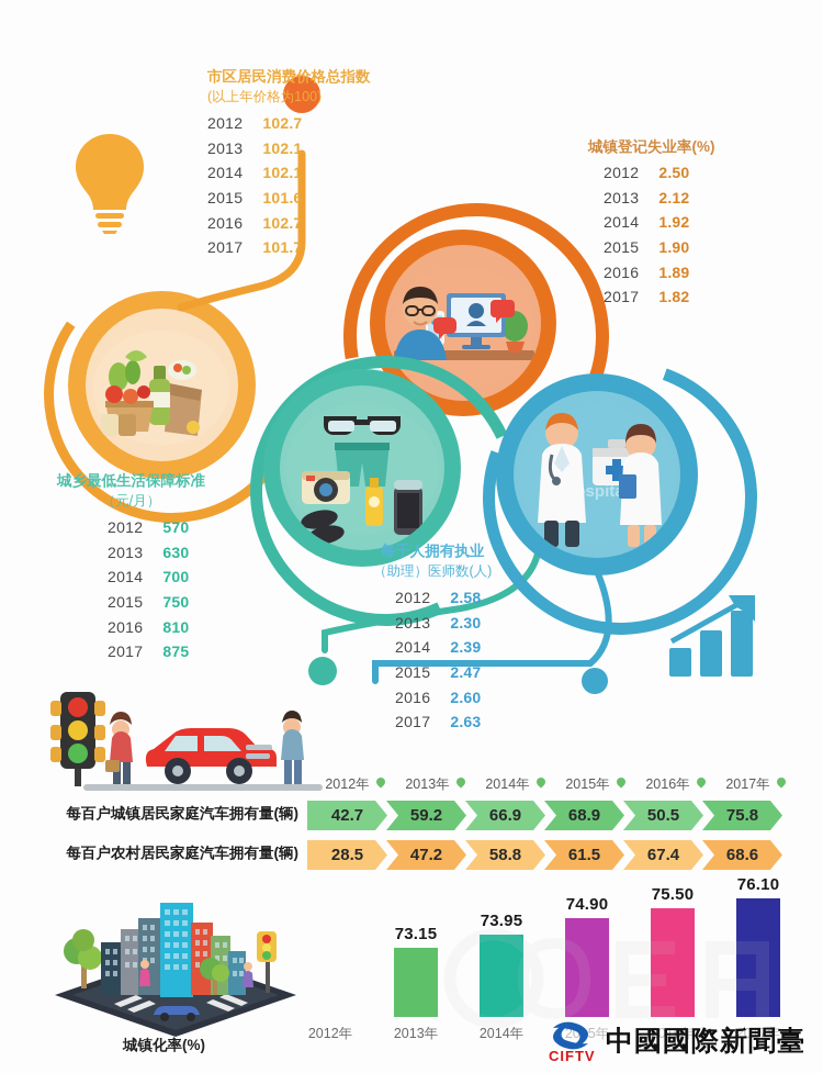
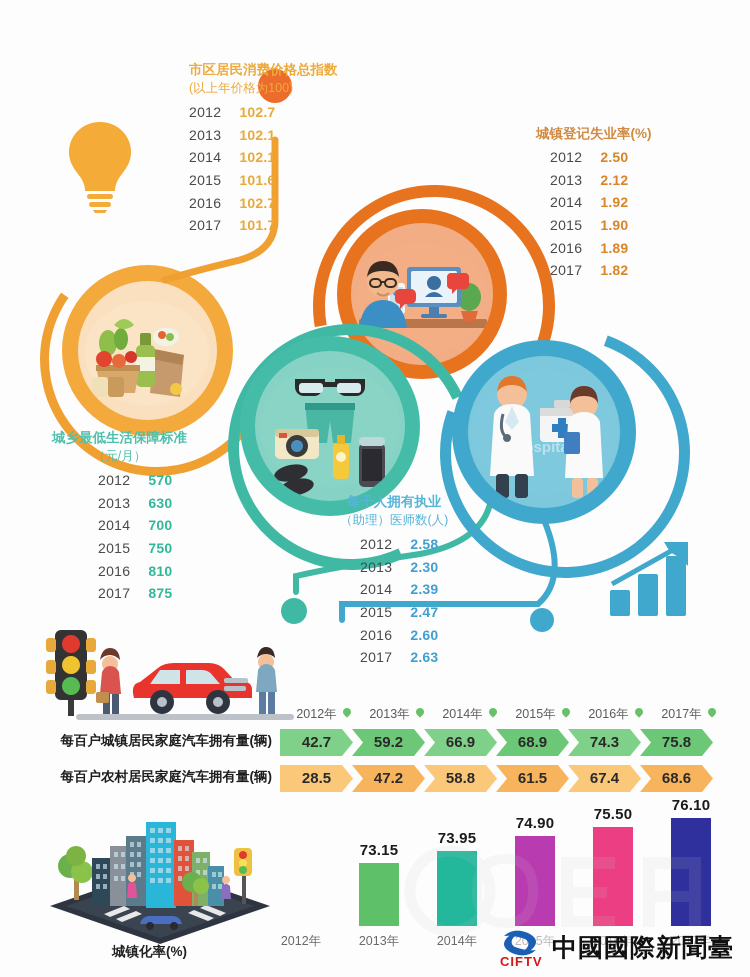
  市区居民消费价格总指数
  (以上年价格为100)
  2012	102.7
  2013	102.1
  2014	102.1
  2015	101.6
  2016	102.7
  2017	101.7
  城镇登记失业率(%)
  2012	2.50
  2013	2.12
  2014	1.92
  2015	1.90
  2016	1.89
  2017	1.82
  城乡最低生活保障标准
  （元/月）
  2012	570
  2013	630
  2014	700
  2015	750
  2016	810
  2017	875
  每千人拥有执业
  （助理）医师数(人)
  2012	2.58
  2013	2.30
  2014	2.39
  2015	2.47
  2016	2.60
  2017	2.63
  2012年
  2013年
  2014年
  2015年
  2016年
  2017年
  每百户城镇居民家庭汽车拥有量(辆)
  42.7
  59.2
  66.9
  68.9
- 50.5
+ 74.3
  75.8
  每百户农村居民家庭汽车拥有量(辆)
  28.5
  47.2
  58.8
  61.5
  67.4
  68.6
  城镇化率(%)
  2012年
  73.15
  2013年
  73.95
  2014年
  74.90
  205年
  75.50
  2016年
  76.10
  2017年
  CIFTV
  中國國際新聞臺
